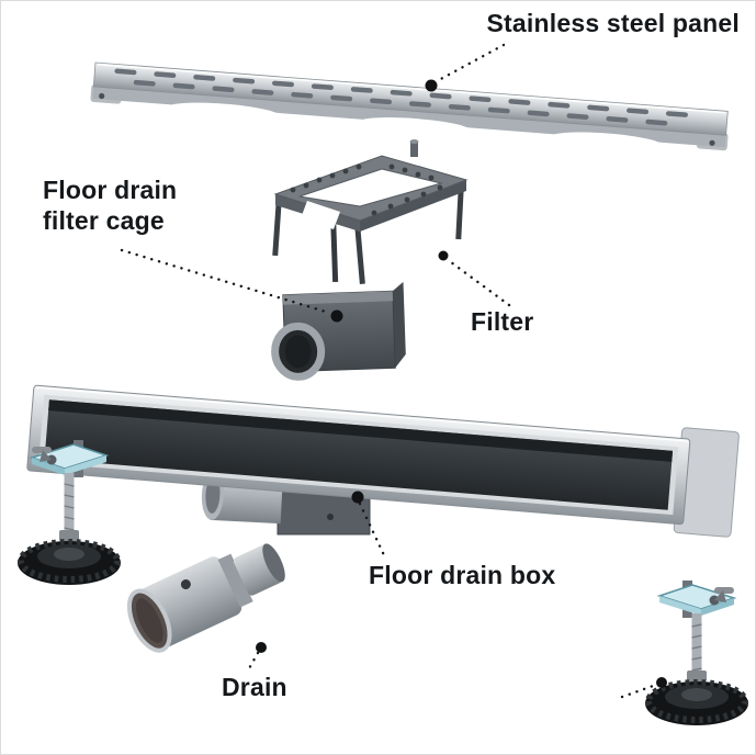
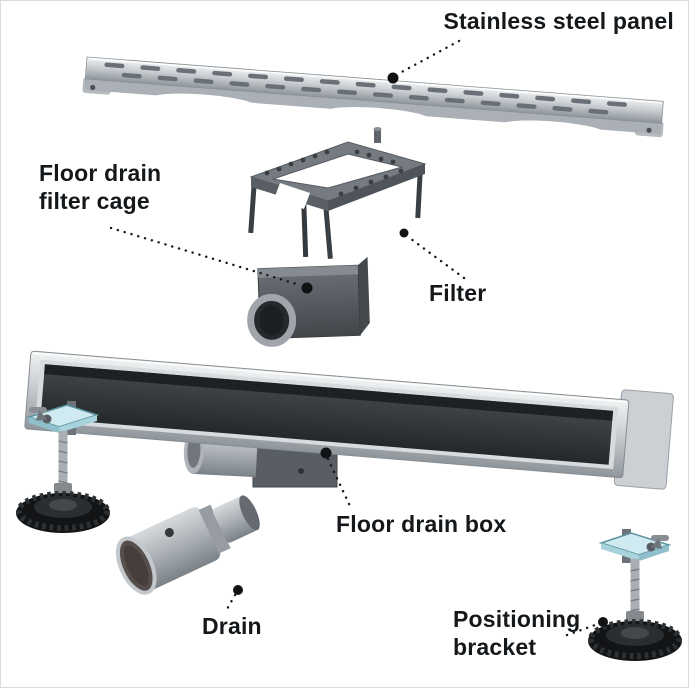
  Stainless steel panel
  Floor drain
  filter cage
  Filter
  Floor drain box
  Drain
+ Positioning
+ bracket
